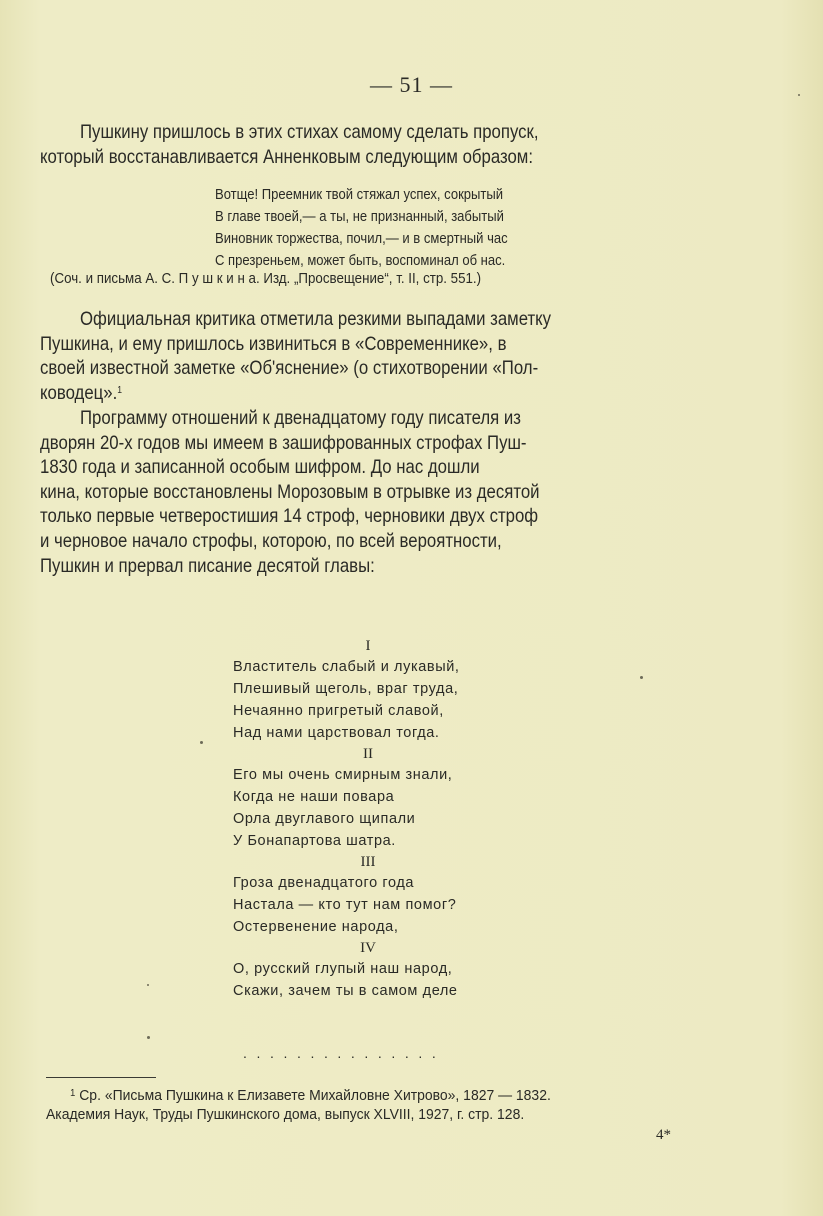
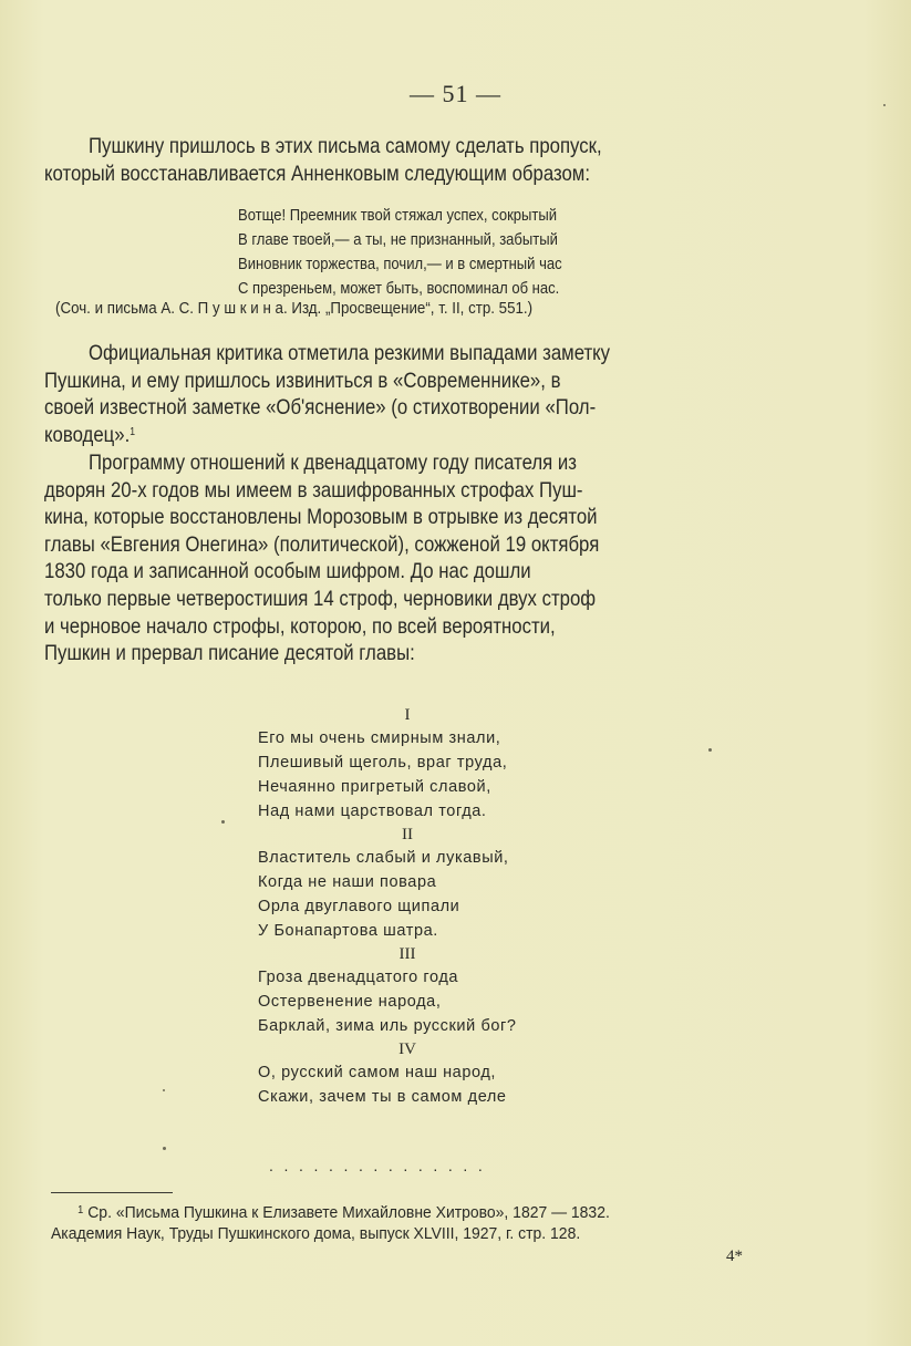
  — 51 —
- Пушкину пришлось в этих стихах самому сделать пропуск,
+ Пушкину пришлось в этих письма самому сделать пропуск,
  который восстанавливается Анненковым следующим образом:
  Вотще! Преемник твой стяжал успех, сокрытый
  В главе твоей,— а ты, не признанный, забытый
  Виновник торжества, почил,— и в смертный час
  С презреньем, может быть, воспоминал об нас.
  (Соч. и письма А. С. П у ш к и н а. Изд. „Просвещение“, т. II, стр. 551.)
  Официальная критика отметила резкими выпадами заметку
  Пушкина, и ему пришлось извиниться в «Современнике», в
  своей известной заметке «Об'яснение» (о стихотворении «Пол-
  ководец».1
  Программу отношений к двенадцатому году писателя из
  дворян 20-х годов мы имеем в зашифрованных строфах Пуш-
- 1830 года и записанной особым шифром. До нас дошли
+ кина, которые восстановлены Морозовым в отрывке из десятой
+ главы «Евгения Онегина» (политической), сожженой 19 октября
- кина, которые восстановлены Морозовым в отрывке из десятой
+ 1830 года и записанной особым шифром. До нас дошли
  только первые четверостишия 14 строф, черновики двух строф
  и черновое начало строфы, которою, по всей вероятности,
  Пушкин и прервал писание десятой главы:
  I
- Властитель слабый и лукавый,
+ Его мы очень смирным знали,
  Плешивый щеголь, враг труда,
  Нечаянно пригретый славой,
  Над нами царствовал тогда.
  II
- Его мы очень смирным знали,
+ Властитель слабый и лукавый,
  Когда не наши повара
  Орла двуглавого щипали
  У Бонапартова шатра.
  III
  Гроза двенадцатого года
- Настала — кто тут нам помог?
  Остервенение народа,
+ Барклай, зима иль русский бог?
  IV
- О, русский глупый наш народ,
+ О, русский самом наш народ,
  Скажи, зачем ты в самом деле
  ...............
  1 Ср. «Письма Пушкина к Елизавете Михайловне Хитрово», 1827 — 1832.
  Академия Наук, Труды Пушкинского дома, выпуск XLVIII, 1927, г. стр. 128.
  4*
